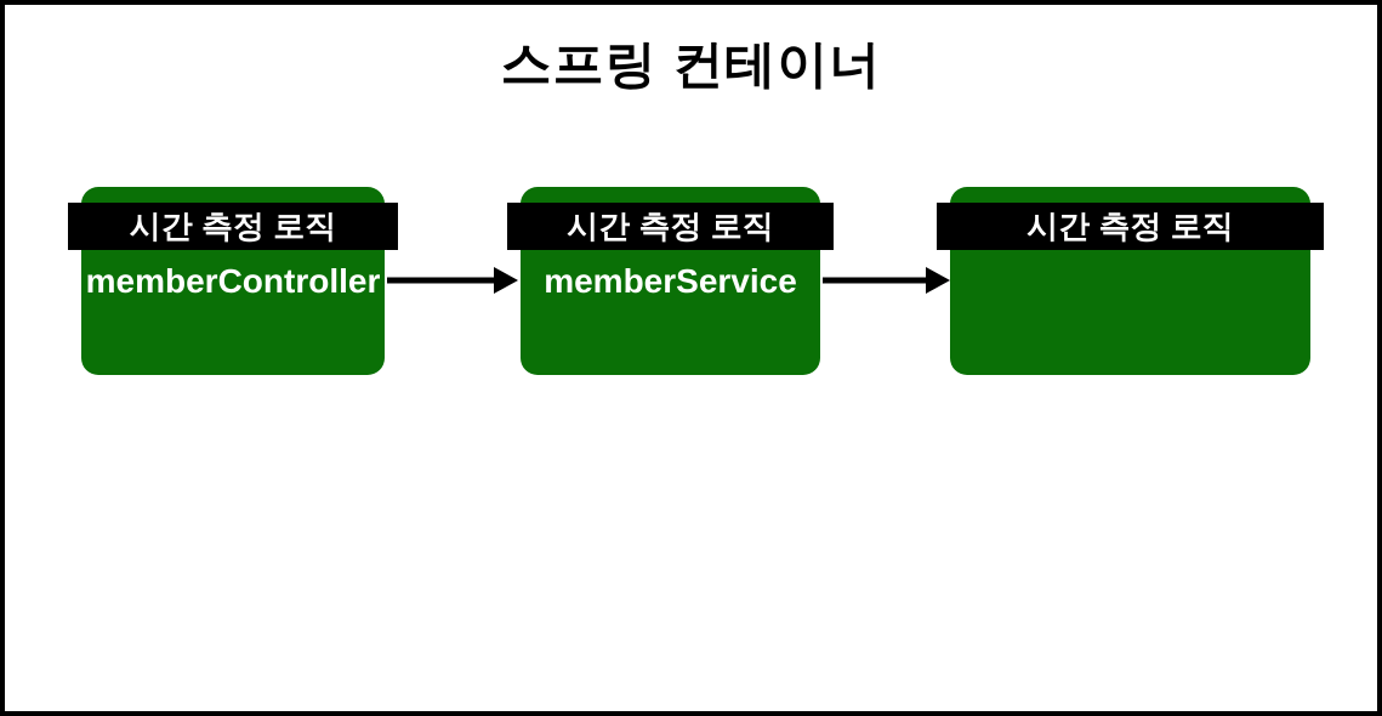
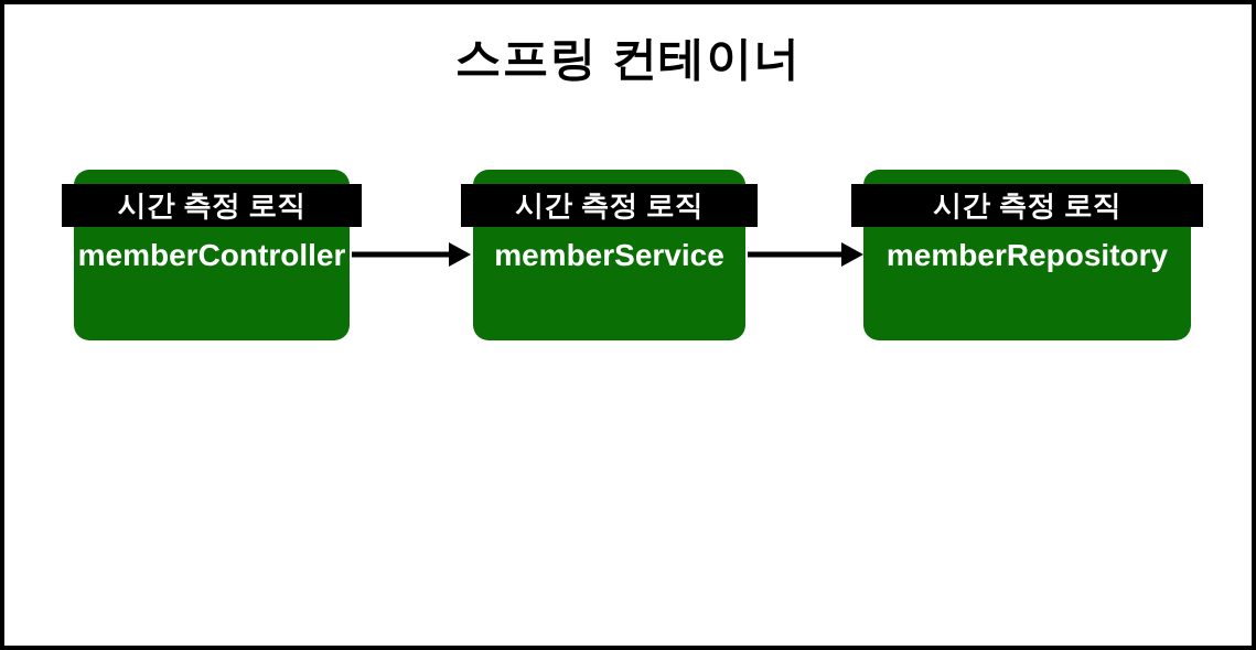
  스프링 컨테이너
  시간 측정 로직
  memberController
  시간 측정 로직
  memberService
  시간 측정 로직
+ memberRepository
